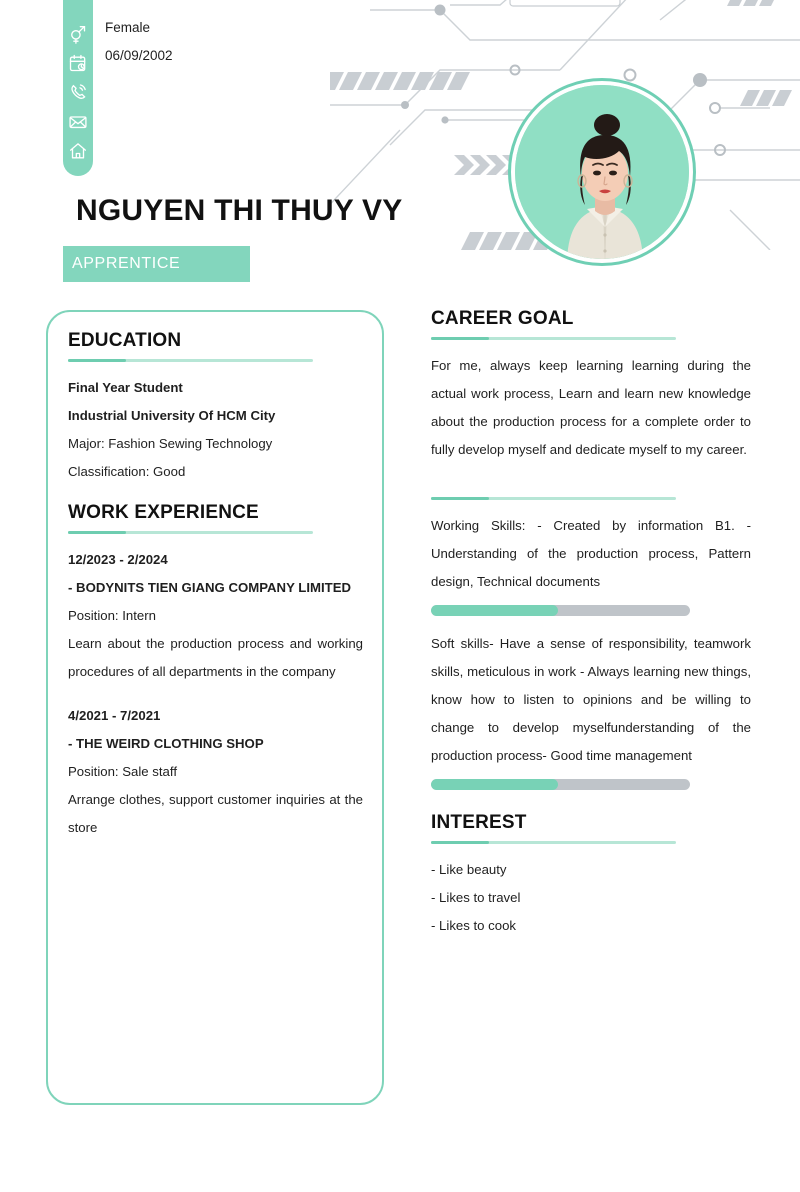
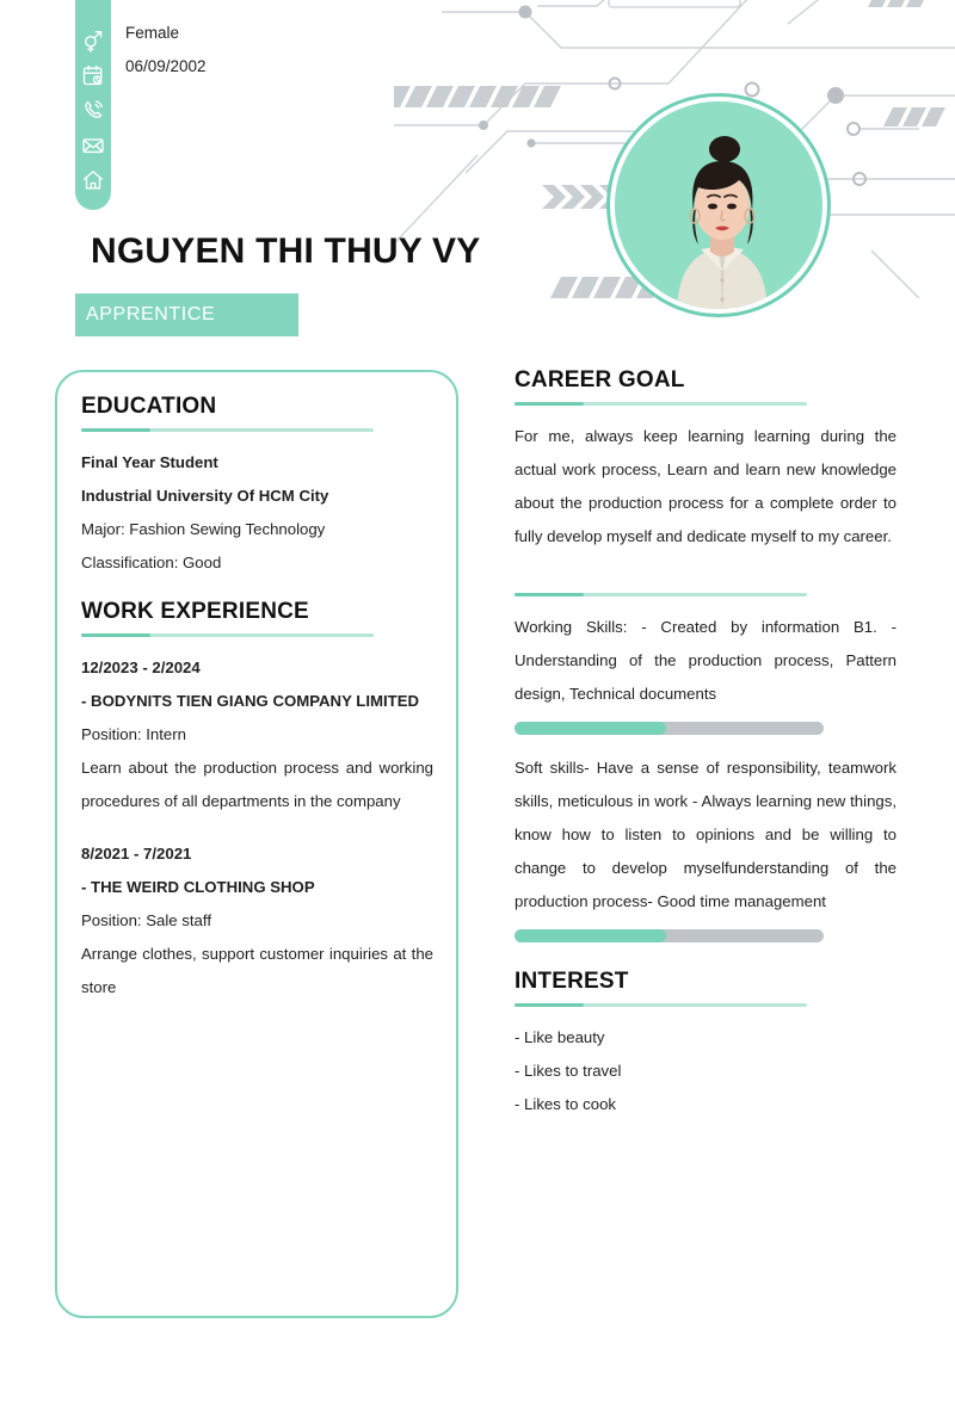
  Female
  06/09/2002
  NGUYEN THI THUY VY
  APPRENTICE
  EDUCATION
  Final Year Student
  Industrial University Of HCM City
  Major: Fashion Sewing Technology
  Classification: Good
  WORK EXPERIENCE
  12/2023 - 2/2024
  - BODYNITS TIEN GIANG COMPANY LIMITED
  Position: Intern
  Learn about the production process and working procedures of all departments in the company
- 4/2021 - 7/2021
+ 8/2021 - 7/2021
  - THE WEIRD CLOTHING SHOP
  Position: Sale staff
  Arrange clothes, support customer inquiries at the store
  CAREER GOAL
  For me, always keep learning learning during the actual work process, Learn and learn new knowledge about the production process for a complete order to fully develop myself and dedicate myself to my career.
  Working Skills: - Created by information B1. - Understanding of the production process, Pattern design, Technical documents
  Soft skills- Have a sense of responsibility, teamwork skills, meticulous in work - Always learning new things, know how to listen to opinions and be willing to change to develop myselfunderstanding of the production process- Good time management
  INTEREST
  - Like beauty
  - Likes to travel
  - Likes to cook
